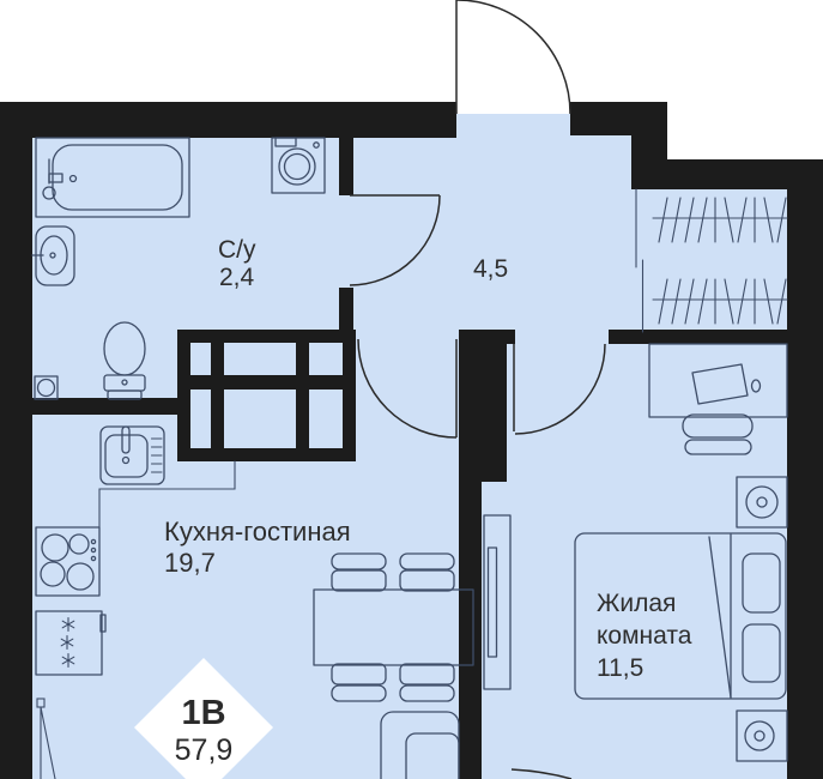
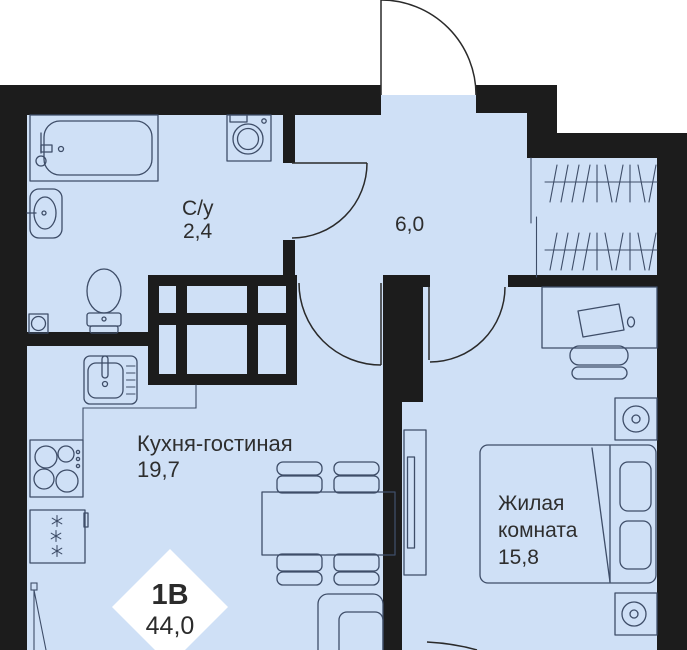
  С/у
  2,4
- 4,5
+ 6,0
  Кухня-гостиная
  19,7
  Жилая
  комната
- 11,5
+ 15,8
  1В
- 57,9
+ 44,0
